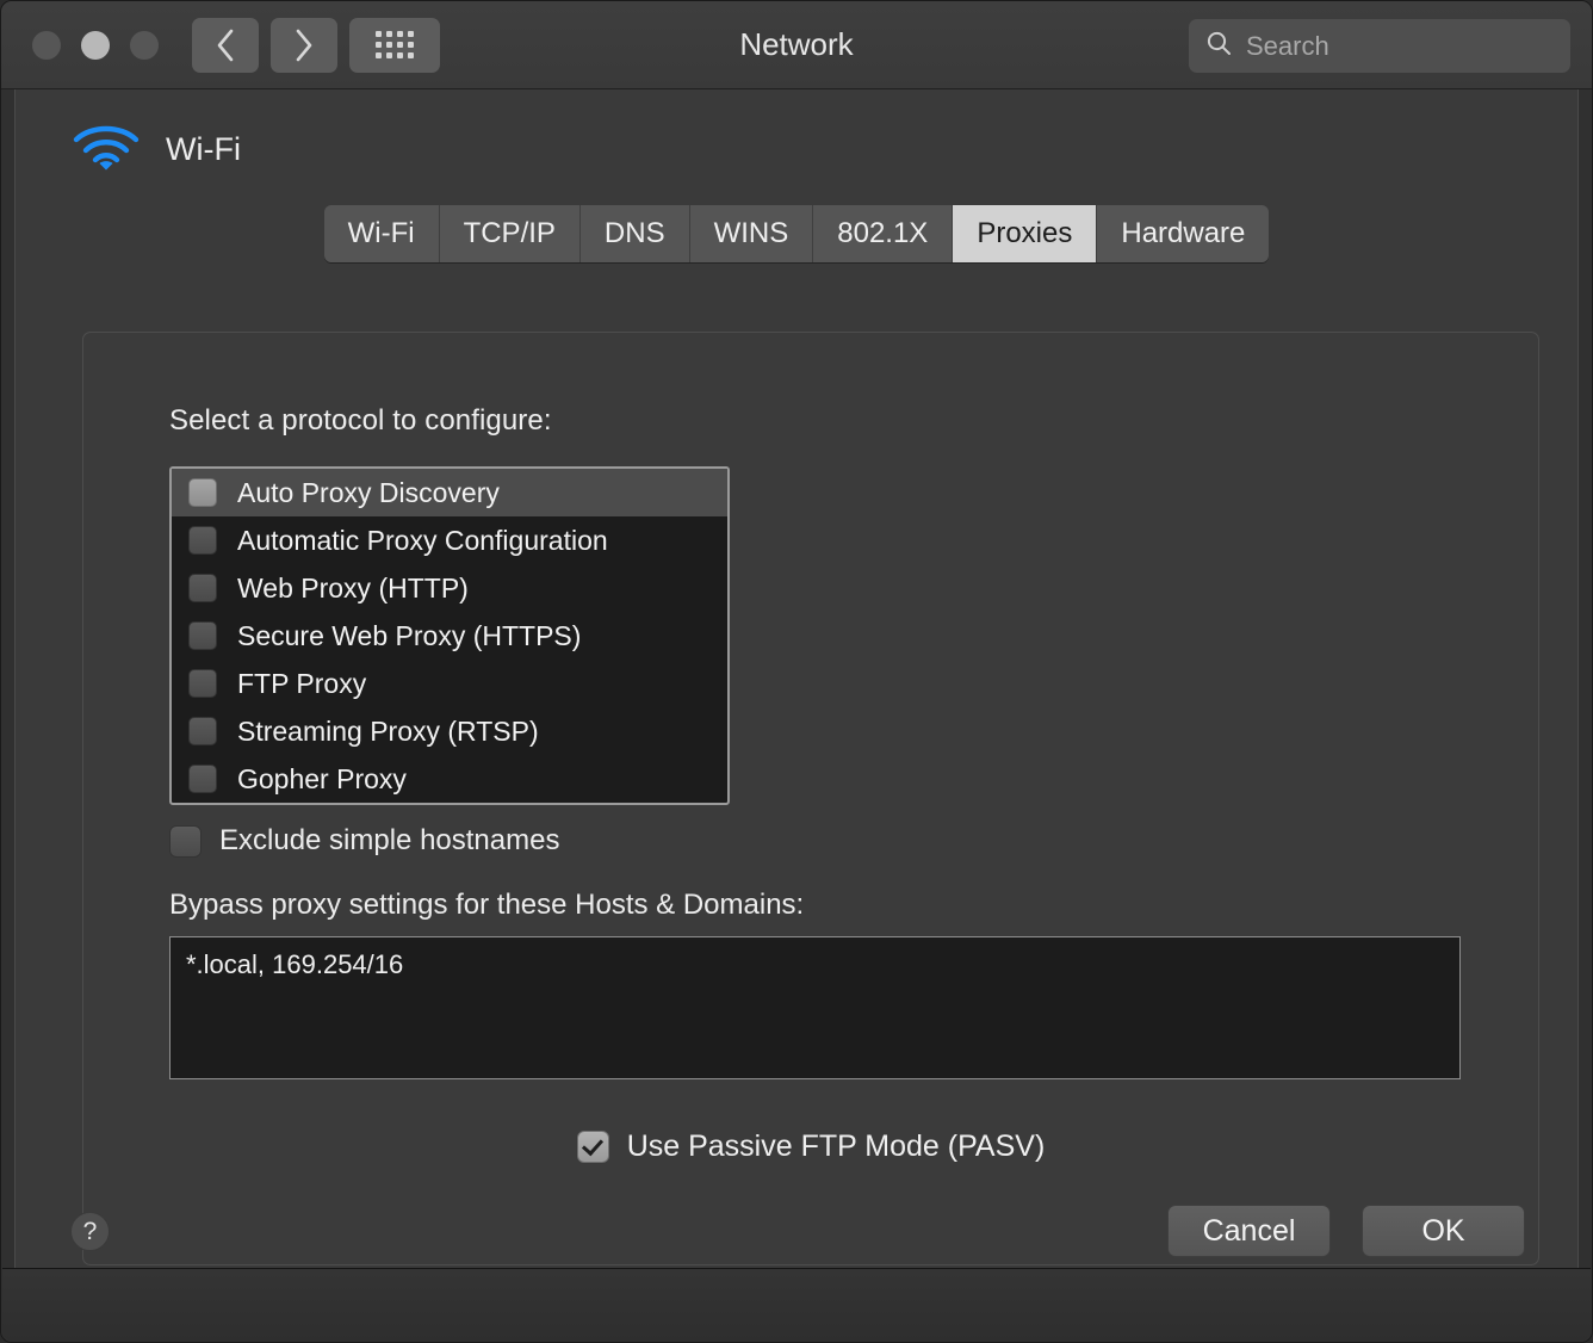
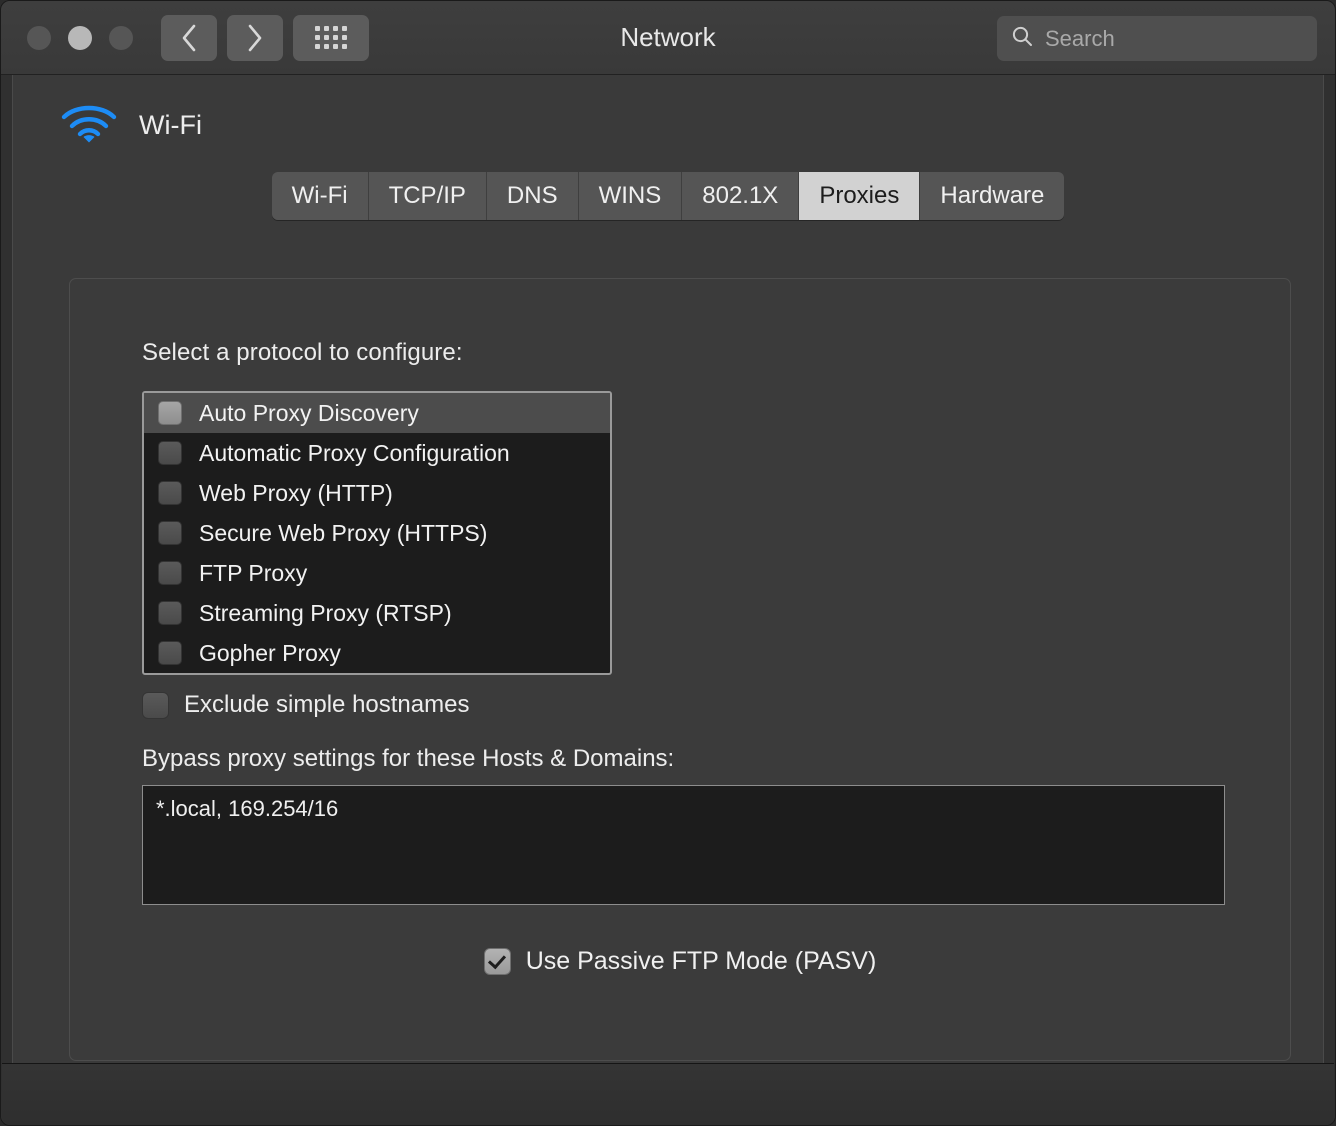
  Network
  Search
  Wi-Fi
  Wi-Fi
  TCP/IP
  DNS
  WINS
  802.1X
  Proxies
  Hardware
  Select a protocol to configure:
  Auto Proxy Discovery
  Automatic Proxy Configuration
  Web Proxy (HTTP)
  Secure Web Proxy (HTTPS)
  FTP Proxy
  Streaming Proxy (RTSP)
  Gopher Proxy
  Exclude simple hostnames
  Bypass proxy settings for these Hosts & Domains:
  *.local, 169.254/16
  Use Passive FTP Mode (PASV)
- ?
- Cancel
- OK
